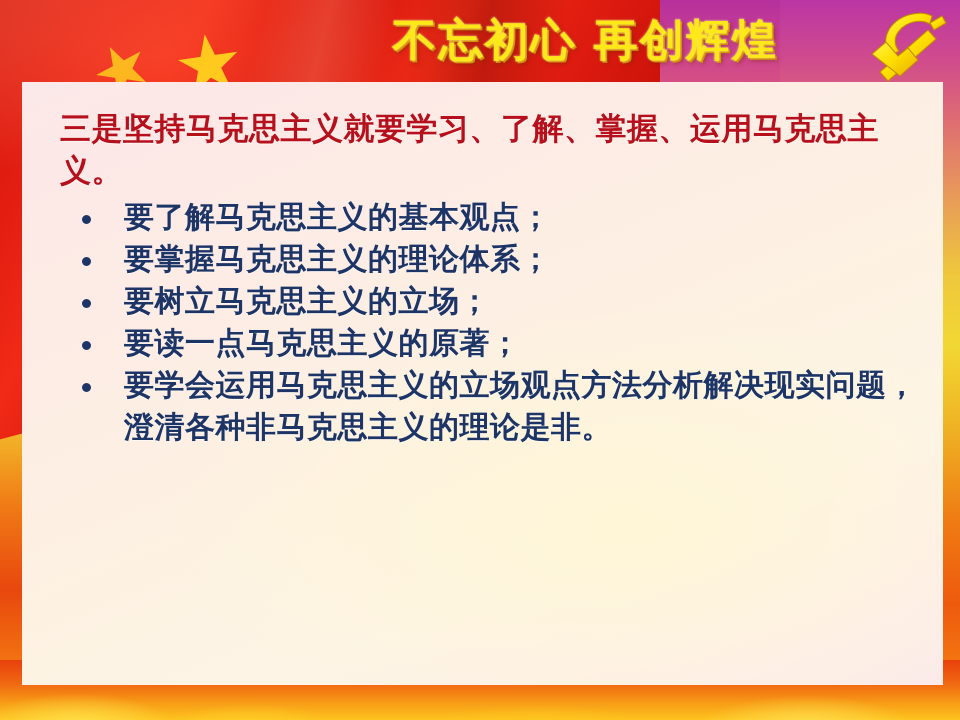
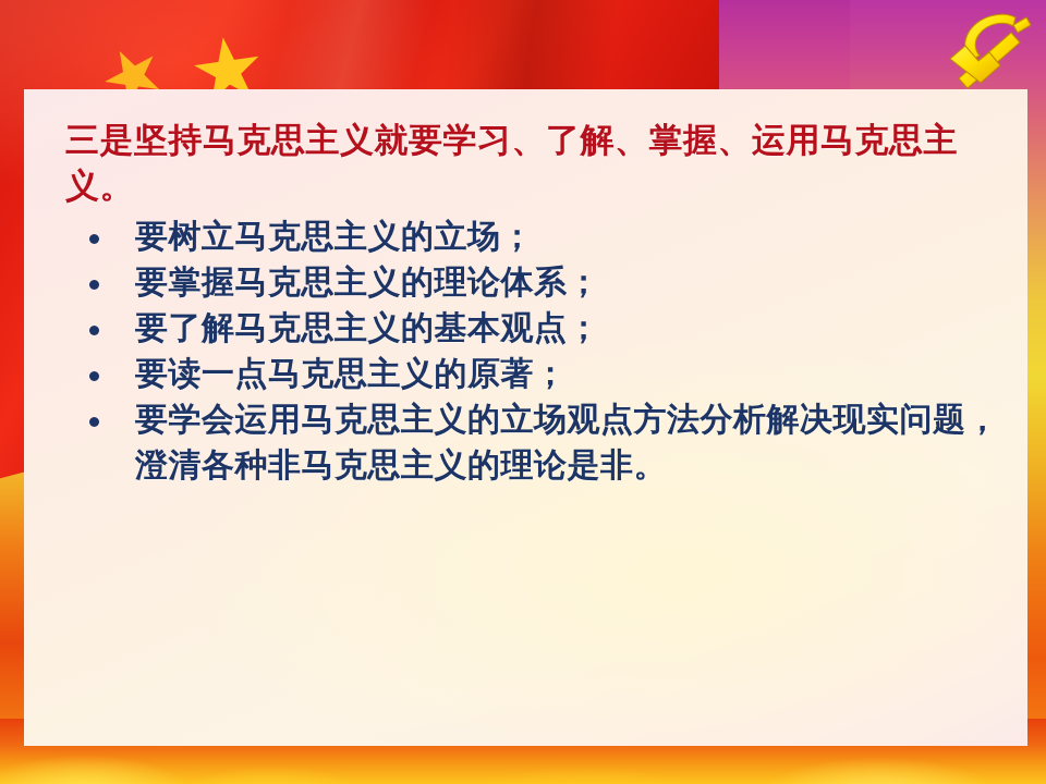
- 不忘初心 再创辉煌
  三是坚持马克思主义就要学习、了解、掌握、运用马克思主义。
- 要了解马克思主义的基本观点；
+ 要树立马克思主义的立场；
  要掌握马克思主义的理论体系；
- 要树立马克思主义的立场；
+ 要了解马克思主义的基本观点；
  要读一点马克思主义的原著；
  要学会运用马克思主义的立场观点方法分析解决现实问题，澄清各种非马克思主义的理论是非。
